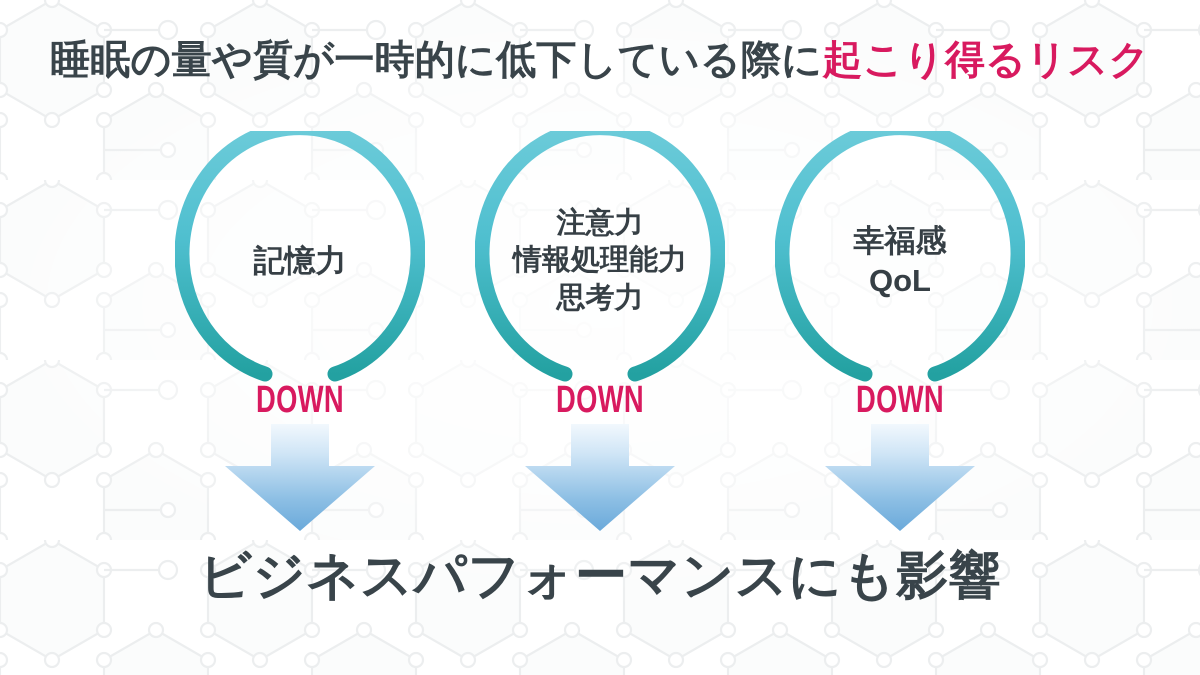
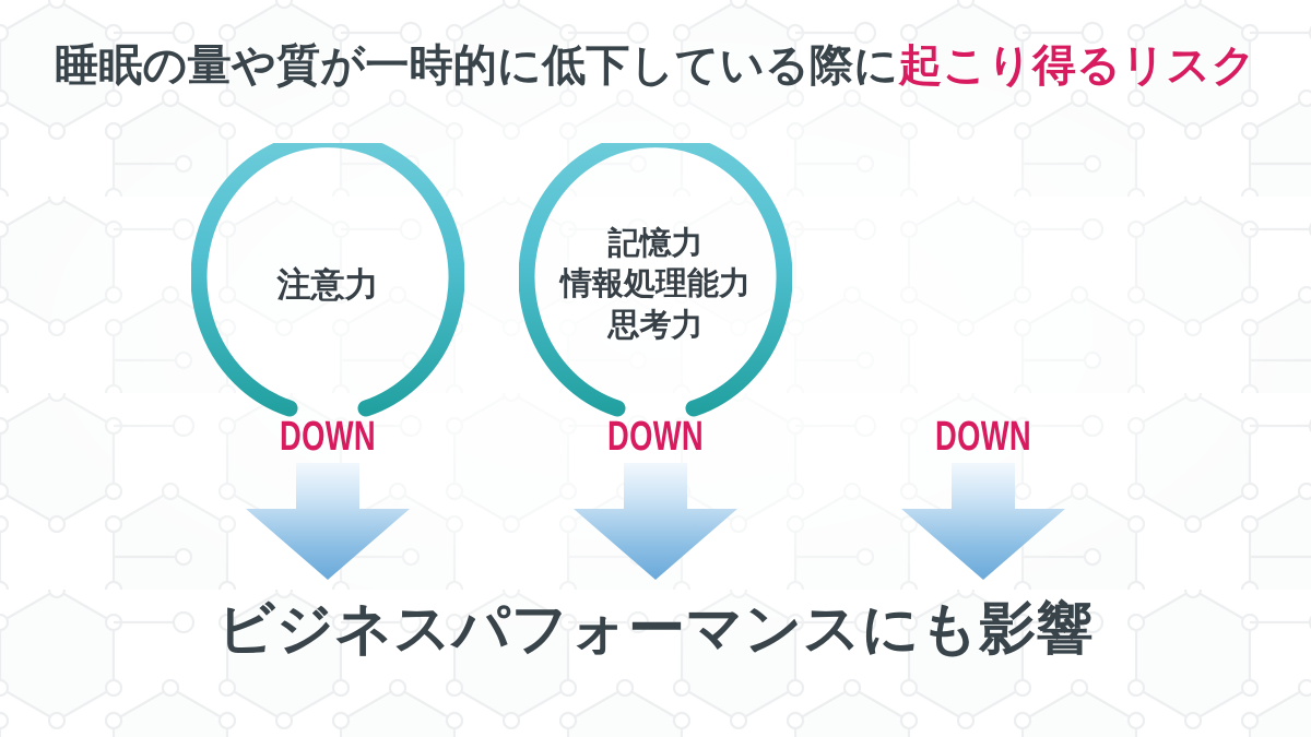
  睡眠の量や質が一時的に低下している際に起こり得るリスク
- 記憶力
+ 注意力
  DOWN
- 注意力
+ 記憶力
  情報処理能力
  思考力
  DOWN
- 幸福感
- QoL
  DOWN
  ビジネスパフォーマンスにも影響
